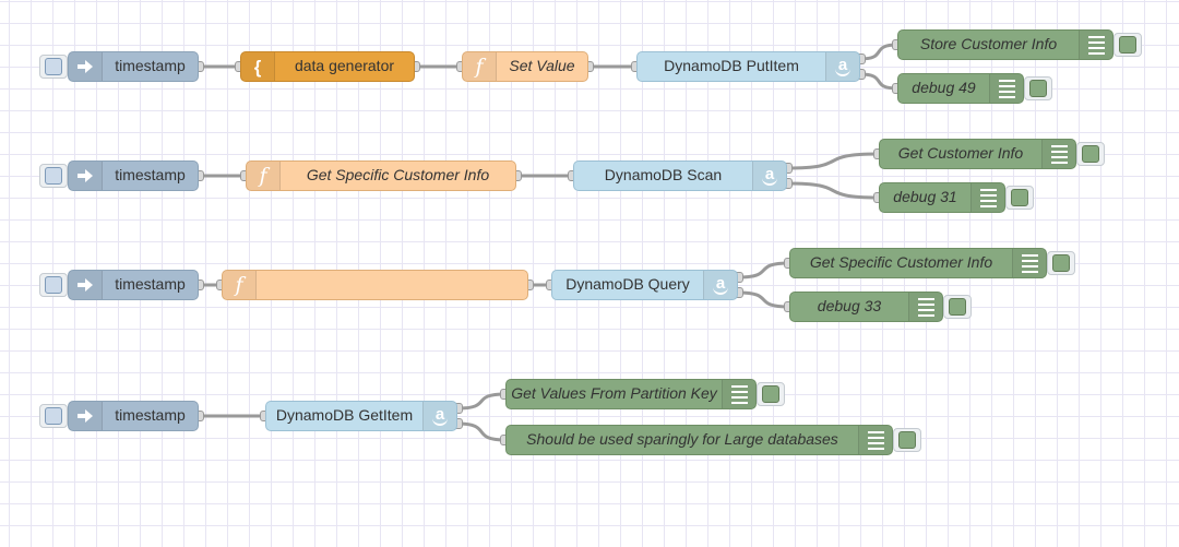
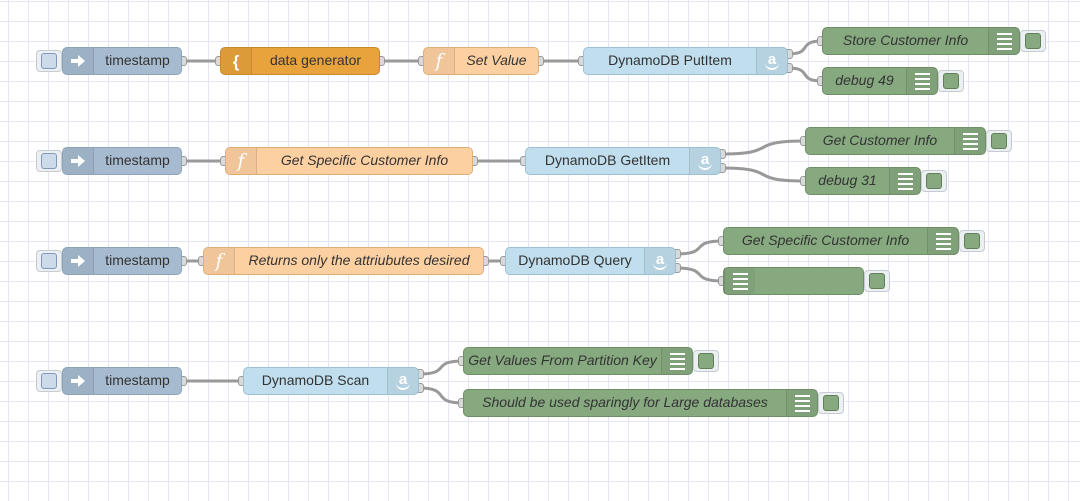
  timestamp
  {
  data generator
  f
  Set Value
  DynamoDB PutItem
  a
  Store Customer Info
  debug 49
  timestamp
  f
  Get Specific Customer Info
- DynamoDB Scan
+ DynamoDB GetItem
  a
  Get Customer Info
  debug 31
  timestamp
  f
+ Returns only the attriubutes desired
  DynamoDB Query
  a
  Get Specific Customer Info
- debug 33
  timestamp
- DynamoDB GetItem
+ DynamoDB Scan
  a
  Get Values From Partition Key
  Should be used sparingly for Large databases
